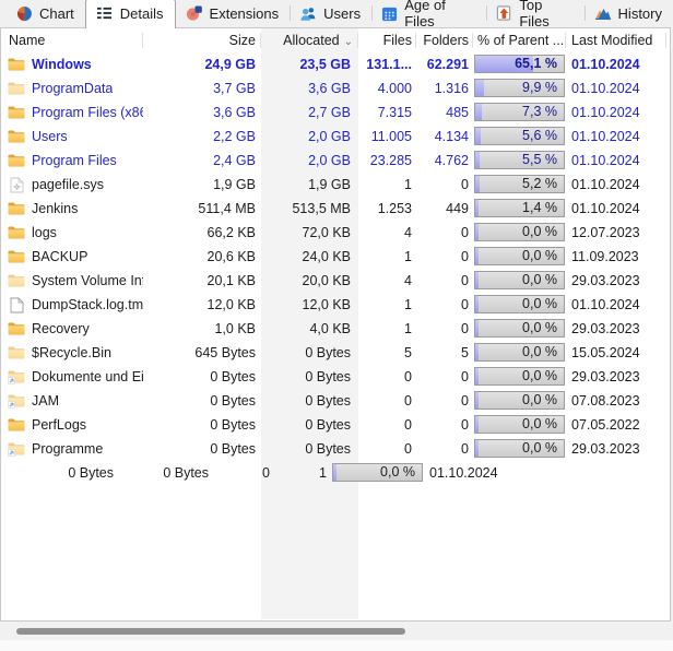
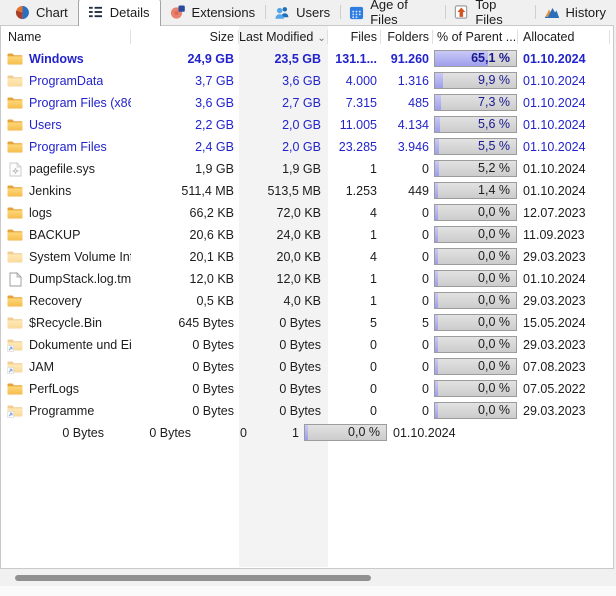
  Chart
  Details
  Extensions
  Users
  Age of Files
  Top Files
  History
  Name
  Size
- Allocated ⌄
+ Last Modified ⌄
  Files
  Folders
  % of Parent ...
- Last Modified
+ Allocated
  Windows
  24,9 GB
  23,5 GB
  131.1...
- 62.291
+ 91.260
  65,1 %
  01.10.2024
  ProgramData
  3,7 GB
  3,6 GB
  4.000
  1.316
  9,9 %
  01.10.2024
  Program Files (x8
  3,6 GB
  2,7 GB
  7.315
  485
  7,3 %
  01.10.2024
  Users
  2,2 GB
  2,0 GB
  11.005
  4.134
  5,6 %
  01.10.2024
  Program Files
  2,4 GB
  2,0 GB
  23.285
- 4.762
+ 3.946
  5,5 %
  01.10.2024
  pagefile.sys
  1,9 GB
  1,9 GB
  1
  0
  5,2 %
  01.10.2024
  Jenkins
  511,4 MB
  513,5 MB
  1.253
  449
  1,4 %
  01.10.2024
  logs
  66,2 KB
  72,0 KB
  4
  0
  0,0 %
  12.07.2023
  BACKUP
  20,6 KB
  24,0 KB
  1
  0
  0,0 %
  11.09.2023
  System Volume In
  20,1 KB
  20,0 KB
  4
  0
  0,0 %
  29.03.2023
  DumpStack.log.tm
  12,0 KB
  12,0 KB
  1
  0
  0,0 %
  01.10.2024
  Recovery
- 1,0 KB
+ 0,5 KB
  4,0 KB
  1
  0
  0,0 %
  29.03.2023
  $Recycle.Bin
  645 Bytes
  0 Bytes
  5
  5
  0,0 %
  15.05.2024
  Dokumente und Ei
  0 Bytes
  0 Bytes
  0
  0
  0,0 %
  29.03.2023
  JAM
  0 Bytes
  0 Bytes
  0
  0
  0,0 %
  07.08.2023
  PerfLogs
  0 Bytes
  0 Bytes
  0
  0
  0,0 %
  07.05.2022
  Programme
  0 Bytes
  0 Bytes
  0
  0
  0,0 %
  29.03.2023
  0 Bytes
  0 Bytes
  0
  1
  0,0 %
  01.10.2024
